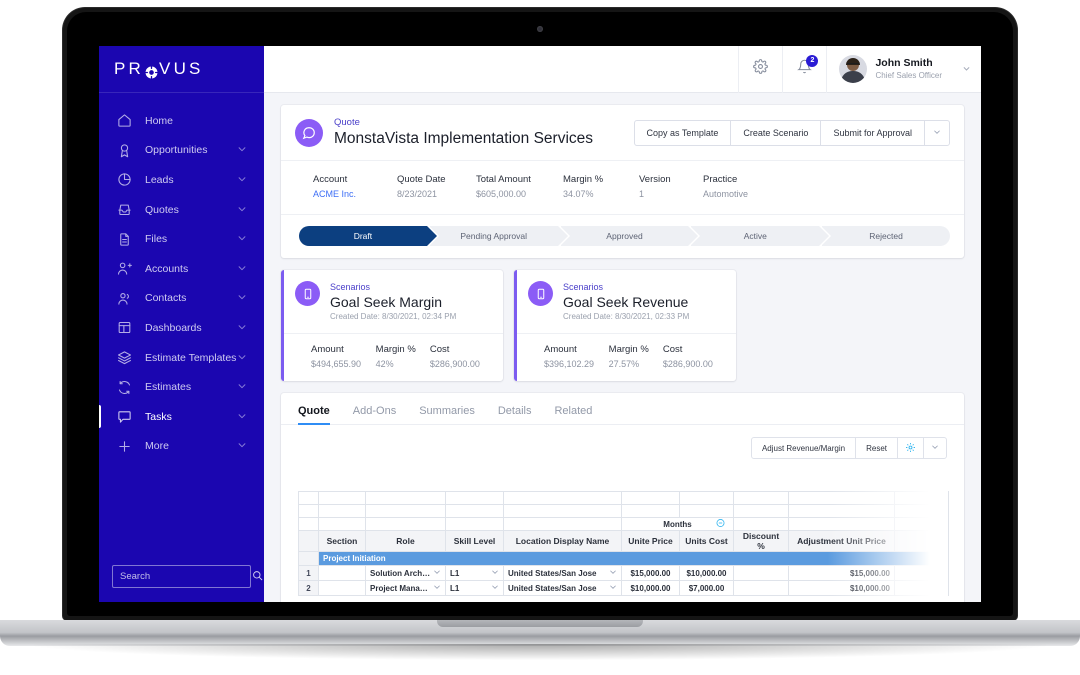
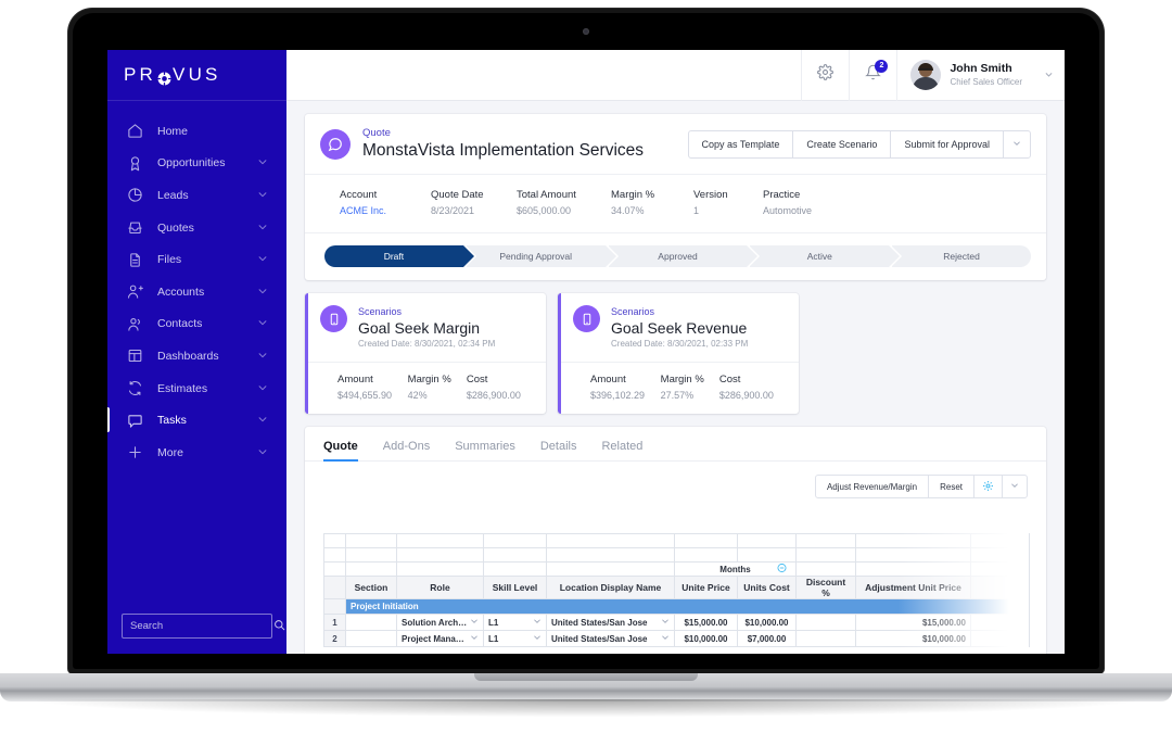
  PR
  VUS
  Home
  Opportunities
  Leads
  Quotes
  Files
  Accounts
  Contacts
  Dashboards
- Estimate Templates
  Estimates
  Tasks
  More
  Search
  John Smith
  Chief Sales Officer
  Quote
  MonstaVista Implementation Services
  Copy as Template
  Create Scenario
  Submit for Approval
  Account
  ACME Inc.
  Quote Date
  8/23/2021
  Total Amount
  $605,000.00
  Margin %
  34.07%
  Version
  1
  Practice
  Automotive
  Draft
  Pending Approval
  Approved
  Active
  Rejected
  Scenarios
  Goal Seek Margin
  Created Date: 8/30/2021, 02:34 PM
  Amount
  $494,655.90
  Margin %
  42%
  Cost
  $286,900.00
  Scenarios
  Goal Seek Revenue
  Created Date: 8/30/2021, 02:33 PM
  Amount
  $396,102.29
  Margin %
  27.57%
  Cost
  $286,900.00
  Quote
  Add-Ons
  Summaries
  Details
  Related
  Adjust Revenue/Margin
  Reset
  					Months
  	Section	Role	Skill Level	Location Display Name	Unite Price	Units Cost	Discount %	Adjust
  	Project Initiation
  1		Solution Archite	L1	United States/San Jose	$15,000.00	$10,000.00
  2		Project Manager	L1	United States/San Jose	$10,000.00	$7,000.00
